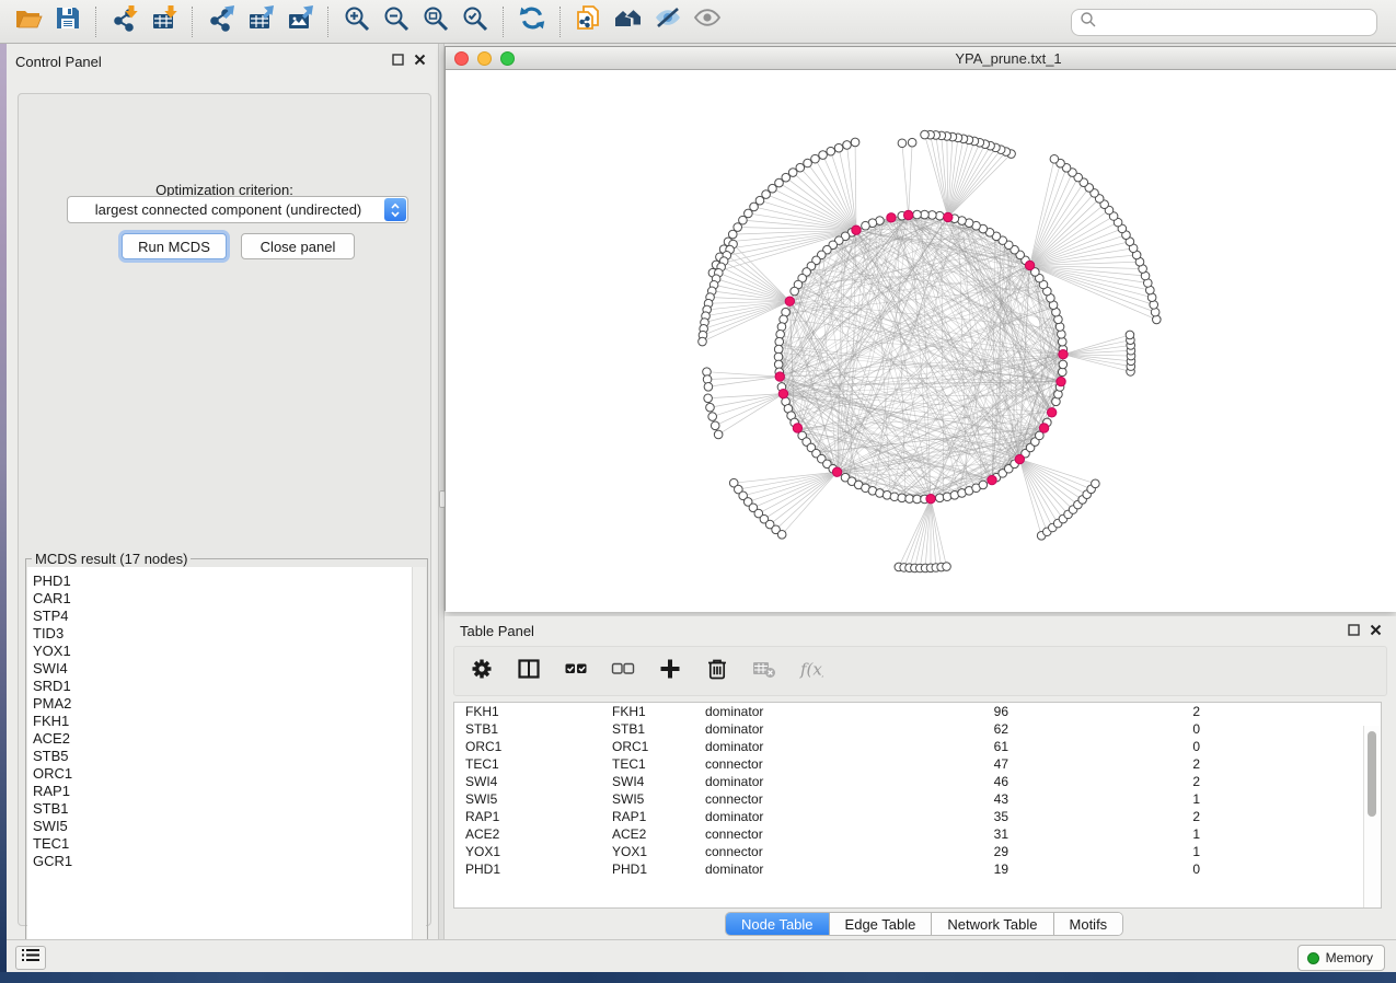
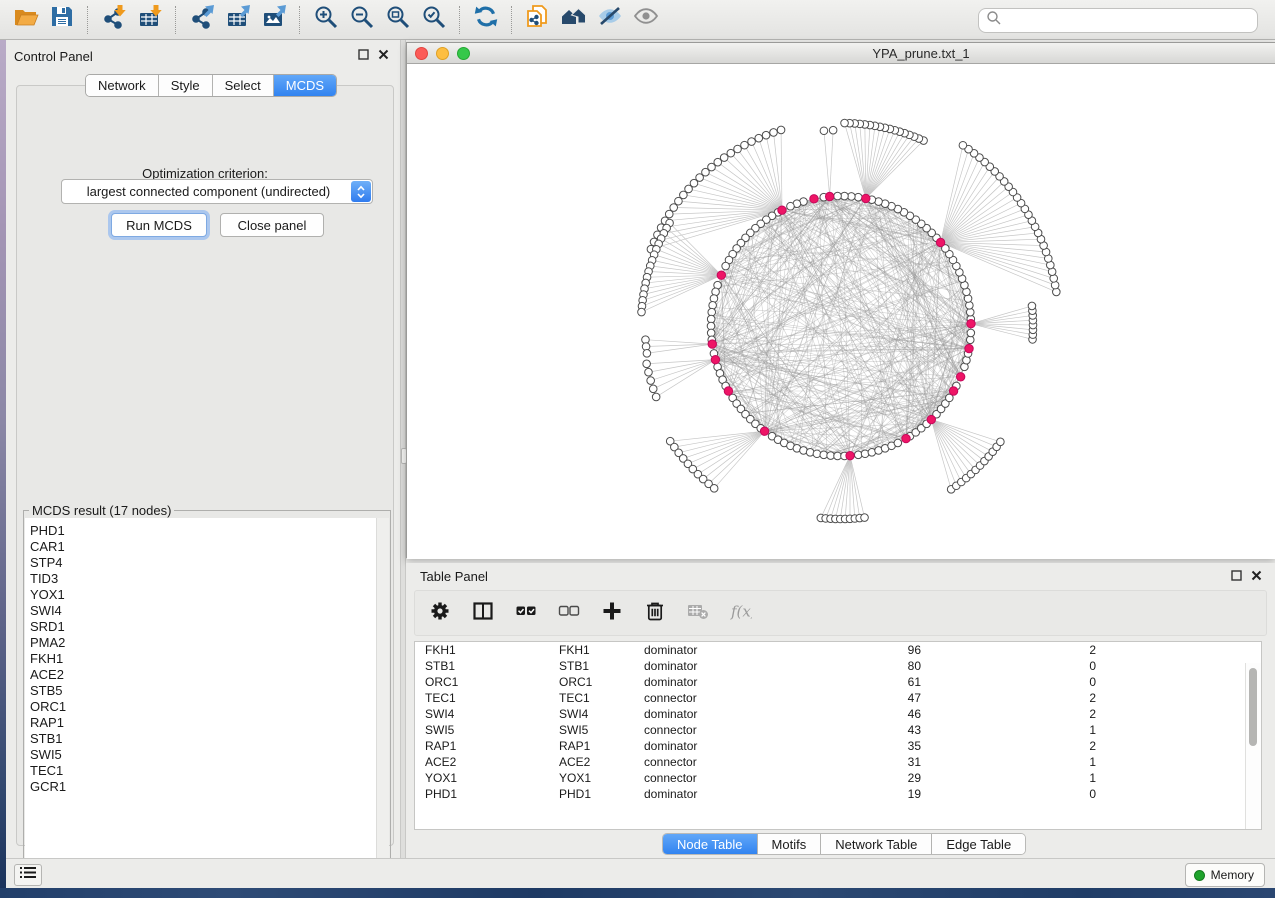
  Control Panel
+ Network
+ Style
+ Select
+ MCDS
  Optimization criterion:
  largest connected component (undirected)
  Run MCDS
  Close panel
  MCDS result (17 nodes)
  PHD1
  CAR1
  STP4
  TID3
  YOX1
  SWI4
  SRD1
  PMA2
  FKH1
  ACE2
  STB5
  ORC1
  RAP1
  STB1
  SWI5
  TEC1
  GCR1
  YPA_prune.txt_1
  Table Panel
  f(x
  FKH1
  FKH1
  dominator
  96
  2
  STB1
  STB1
  dominator
- 62
+ 80
  0
  ORC1
  ORC1
  dominator
  61
  0
  TEC1
  TEC1
  connector
  47
  2
  SWI4
  SWI4
  dominator
  46
  2
  SWI5
  SWI5
  connector
  43
  1
  RAP1
  RAP1
  dominator
  35
  2
  ACE2
  ACE2
  connector
  31
  1
  YOX1
  YOX1
  connector
  29
  1
  PHD1
  PHD1
  dominator
  19
  0
  Node Table
- Edge Table
+ Motifs
  Network Table
- Motifs
+ Edge Table
  Memory
